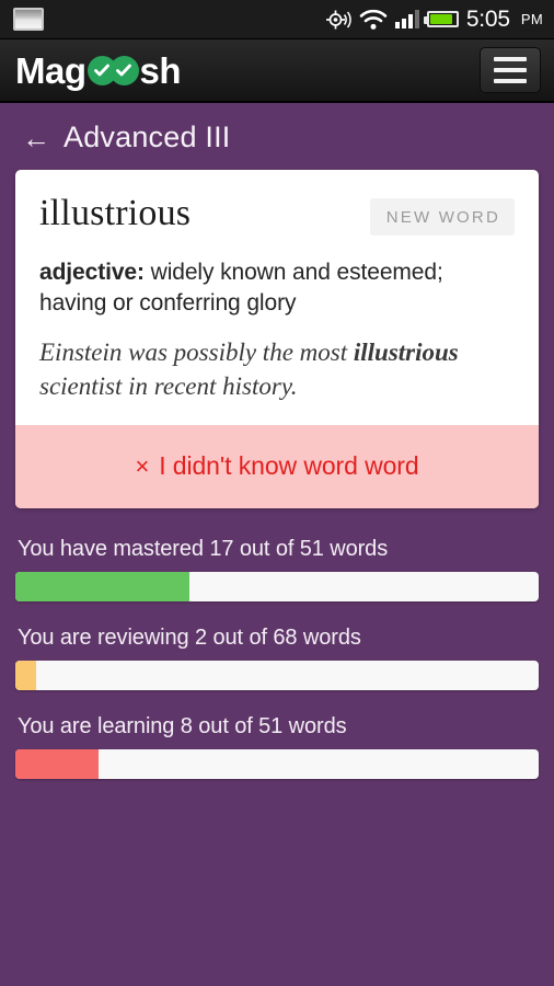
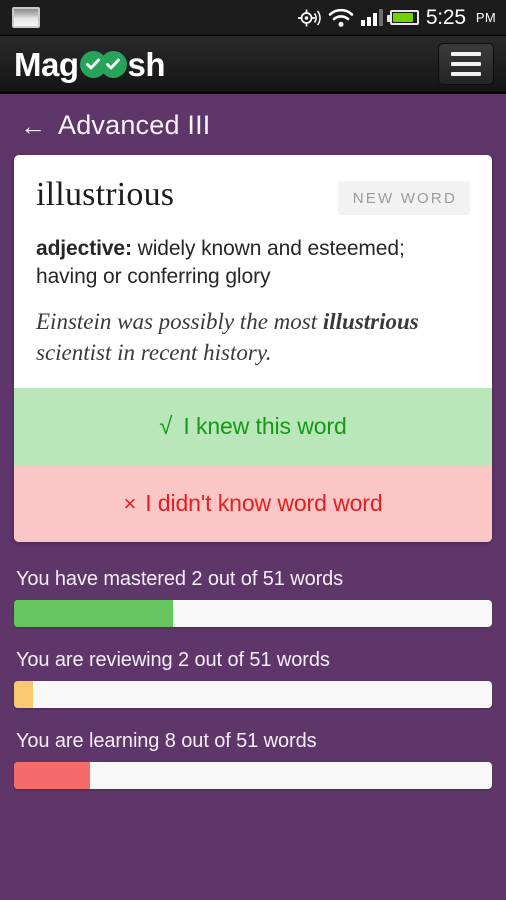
- 5:05
+ 5:25
  PM
  Mag
  sh
  ←
  Advanced III
  illustrious
  NEW WORD
  adjective: widely known and esteemed; having or conferring glory
  Einstein was possibly the most illustrious scientist in recent history.
+ √
+ I knew this word
  ×
  I didn't know word word
- You have mastered 17 out of 51 words
+ You have mastered 2 out of 51 words
- You are reviewing 2 out of 68 words
+ You are reviewing 2 out of 51 words
  You are learning 8 out of 51 words
